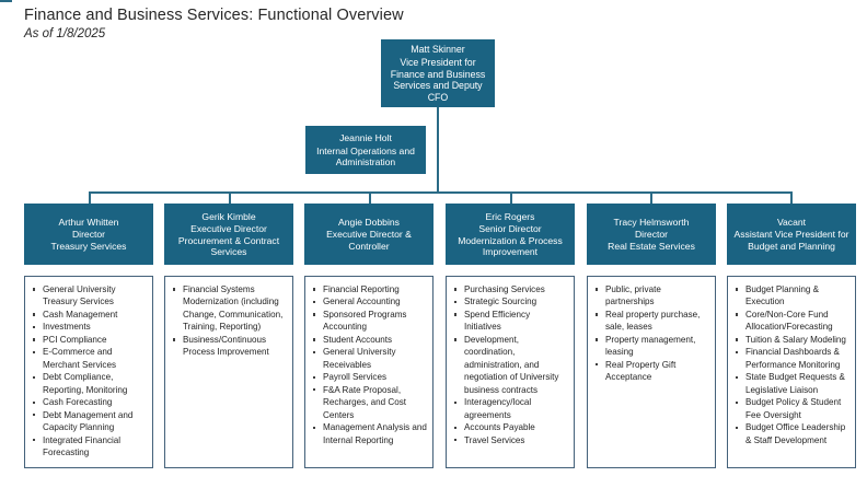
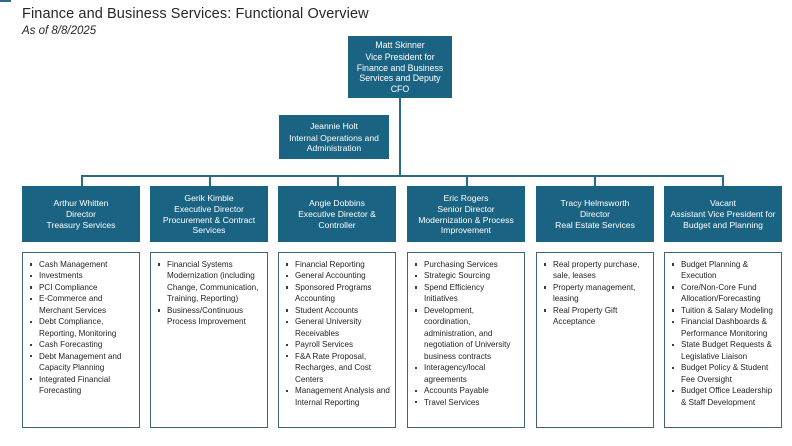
  Finance and Business Services: Functional Overview
- As of 1/8/2025
+ As of 8/8/2025
  Matt Skinner
  Vice President for Finance and Business Services and Deputy CFO
  Jeannie Holt
  Internal Operations and Administration
  Arthur Whitten
  Director
  Treasury Services
  Gerik Kimble
  Executive Director
  Procurement & Contract Services
  Angie Dobbins
  Executive Director & Controller
  Eric Rogers
  Senior Director
  Modernization & Process Improvement
  Tracy Helmsworth
  Director
  Real Estate Services
  Vacant
  Assistant Vice President for Budget and Planning
- General University Treasury Services
  Cash Management
  Investments
  PCI Compliance
  E-Commerce and Merchant Services
  Debt Compliance, Reporting, Monitoring
  Cash Forecasting
  Debt Management and Capacity Planning
  Integrated Financial Forecasting
  Financial Systems Modernization (including Change, Communication, Training, Reporting)
  Business/Continuous Process Improvement
  Financial Reporting
  General Accounting
  Sponsored Programs Accounting
  Student Accounts
  General University Receivables
  Payroll Services
  F&A Rate Proposal, Recharges, and Cost Centers
  Management Analysis and Internal Reporting
  Purchasing Services
  Strategic Sourcing
  Spend Efficiency Initiatives
  Development, coordination, administration, and negotiation of University business contracts
  Interagency/local agreements
  Accounts Payable
  Travel Services
- Public, private partnerships
  Real property purchase, sale, leases
  Property management, leasing
  Real Property Gift Acceptance
  Budget Planning & Execution
  Core/Non-Core Fund Allocation/Forecasting
  Tuition & Salary Modeling
  Financial Dashboards & Performance Monitoring
  State Budget Requests & Legislative Liaison
  Budget Policy & Student Fee Oversight
  Budget Office Leadership & Staff Development
